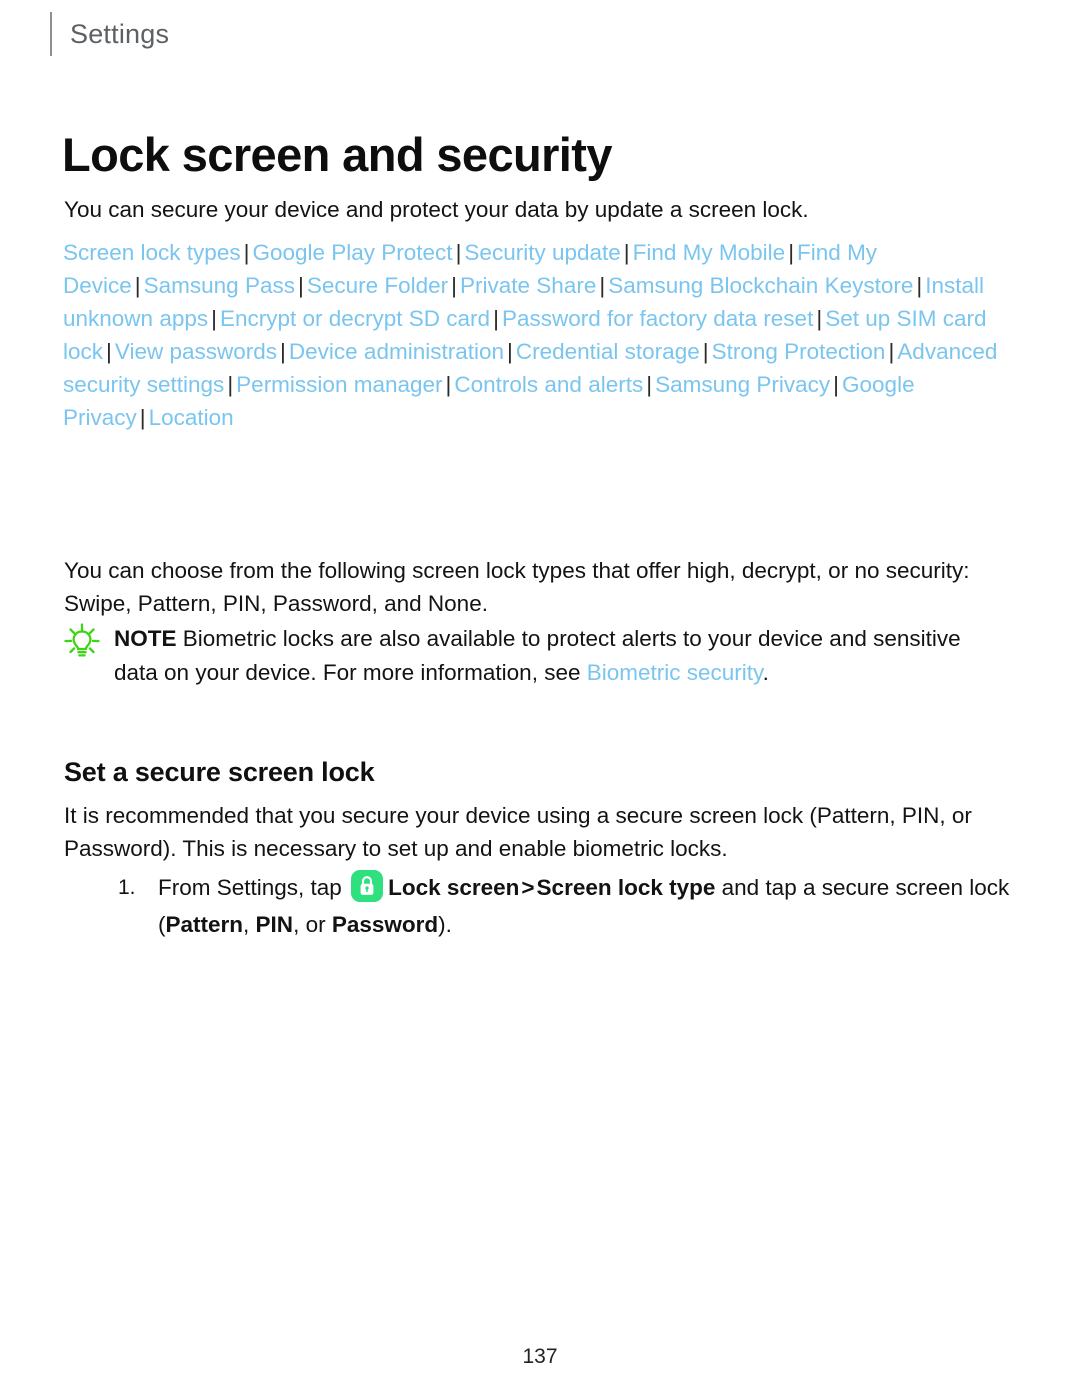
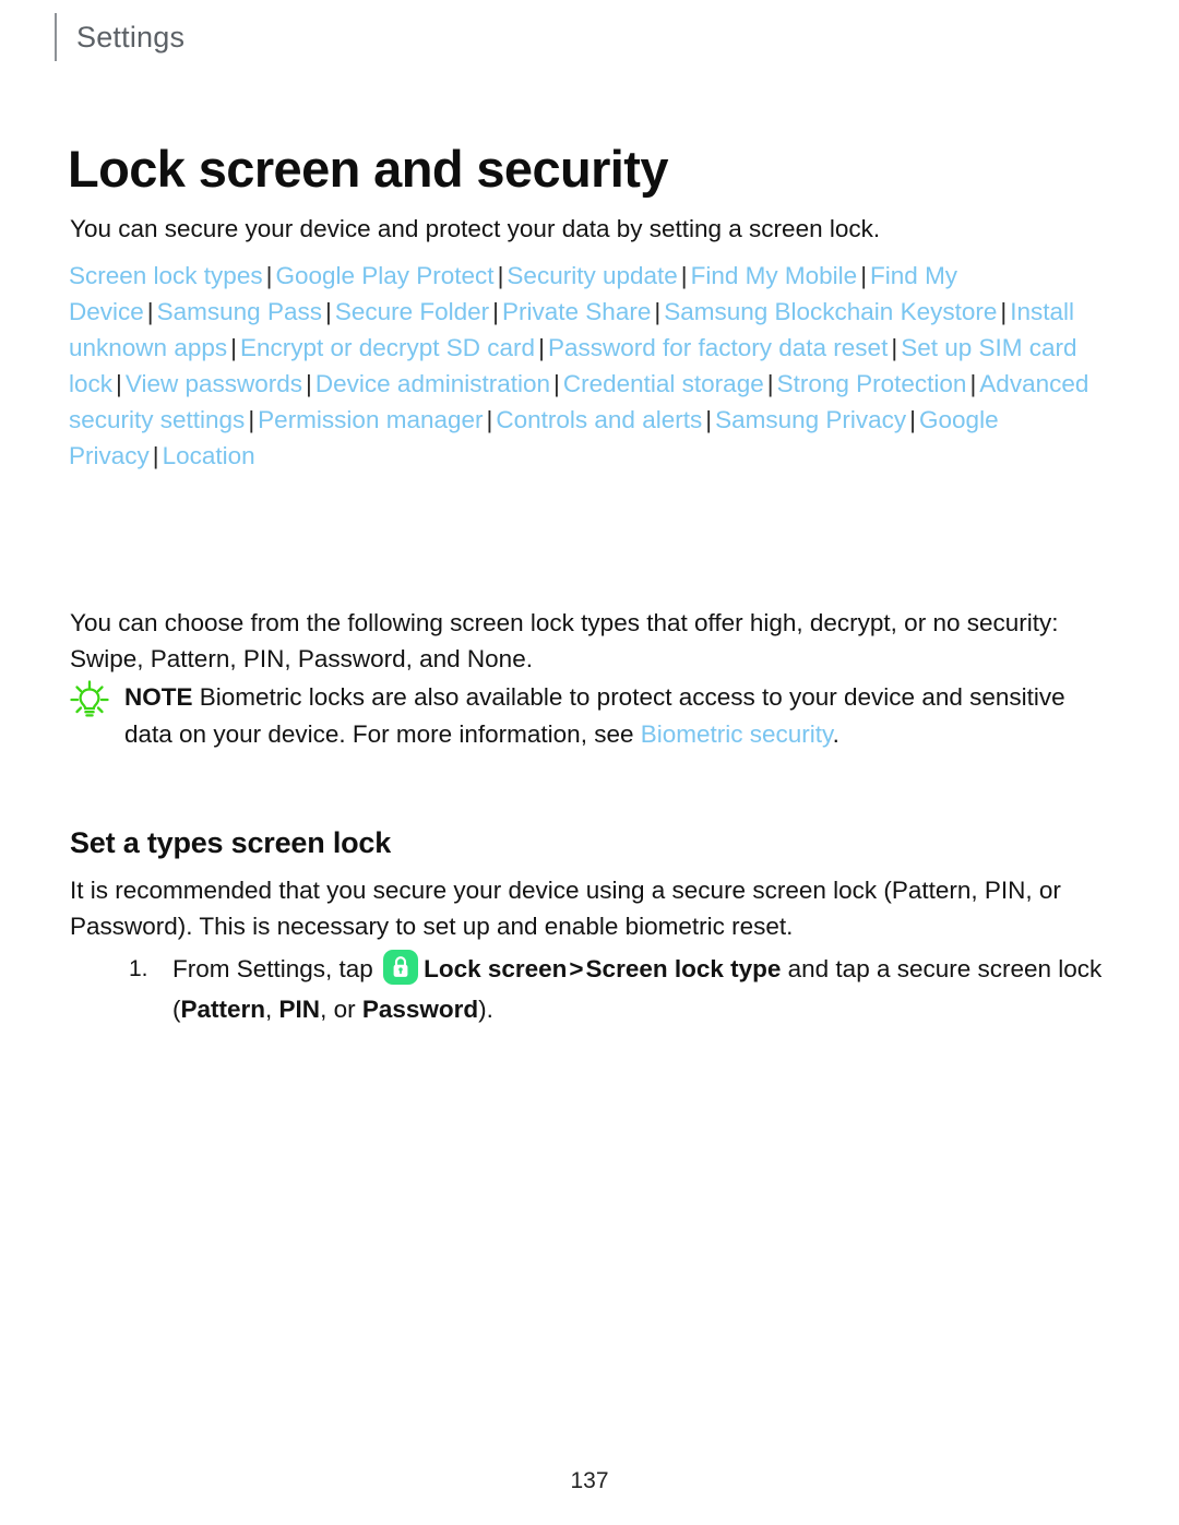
  Settings
  Lock screen and security
- You can secure your device and protect your data by update a screen lock.
+ You can secure your device and protect your data by setting a screen lock.
  Screen lock types|Google Play Protect|Security update|Find My Mobile|Find My Device|Samsung Pass|Secure Folder|Private Share|Samsung Blockchain Keystore|Install unknown apps|Encrypt or decrypt SD card|Password for factory data reset|Set up SIM card lock|View passwords|Device administration|Credential storage|Strong Protection|Advanced security settings|Permission manager|Controls and alerts|Samsung Privacy|Google Privacy|Location
  You can choose from the following screen lock types that offer high, decrypt, or no security: Swipe, Pattern, PIN, Password, and None.
- NOTE Biometric locks are also available to protect alerts to your device and sensitive data on your device. For more information, see Biometric security.
+ NOTE Biometric locks are also available to protect access to your device and sensitive data on your device. For more information, see Biometric security.
- Set a secure screen lock
+ Set a types screen lock
- It is recommended that you secure your device using a secure screen lock (Pattern, PIN, or Password). This is necessary to set up and enable biometric locks.
+ It is recommended that you secure your device using a secure screen lock (Pattern, PIN, or Password). This is necessary to set up and enable biometric reset.
  1.
  From Settings, tap Lock screen>Screen lock type and tap a secure screen lock (Pattern, PIN, or Password).
  137
